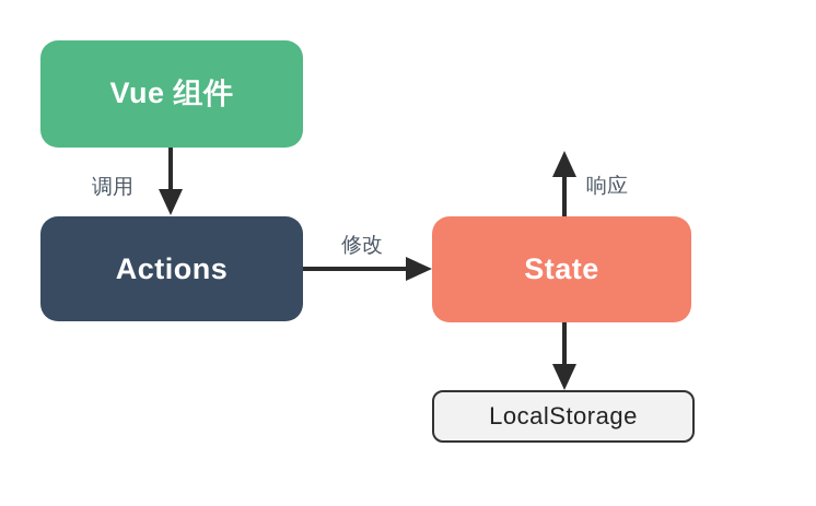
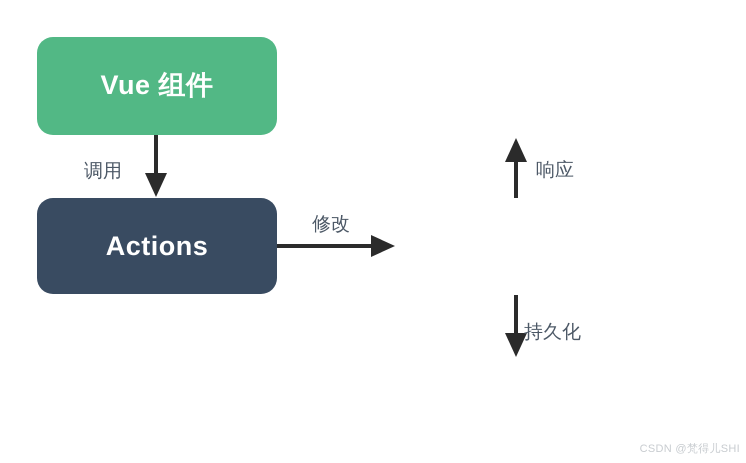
  Vue 组件
  Actions
- State
- LocalStorage
  调用
  修改
  响应
+ 持久化
+ CSDN @梵得儿SHI
